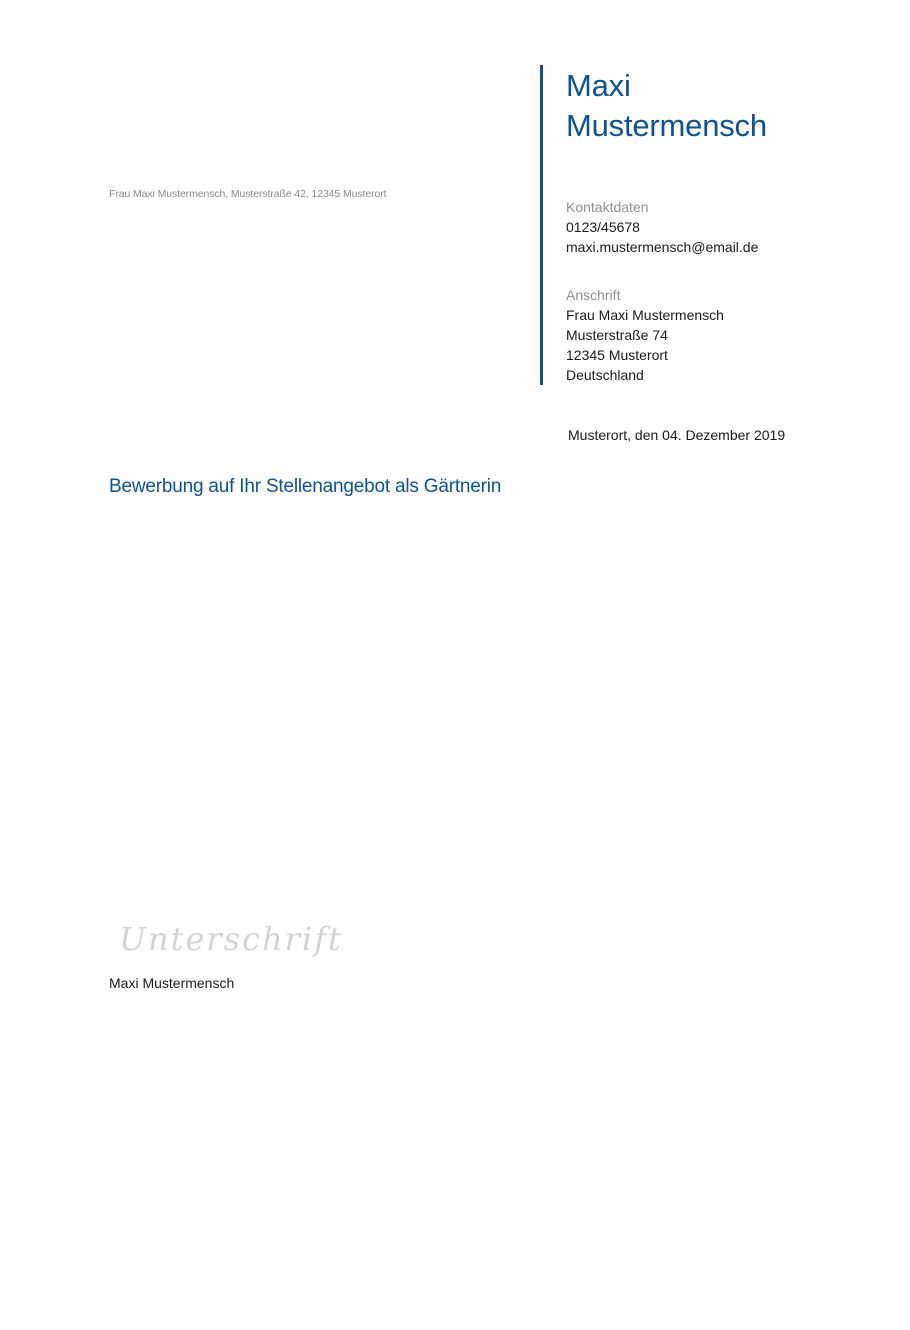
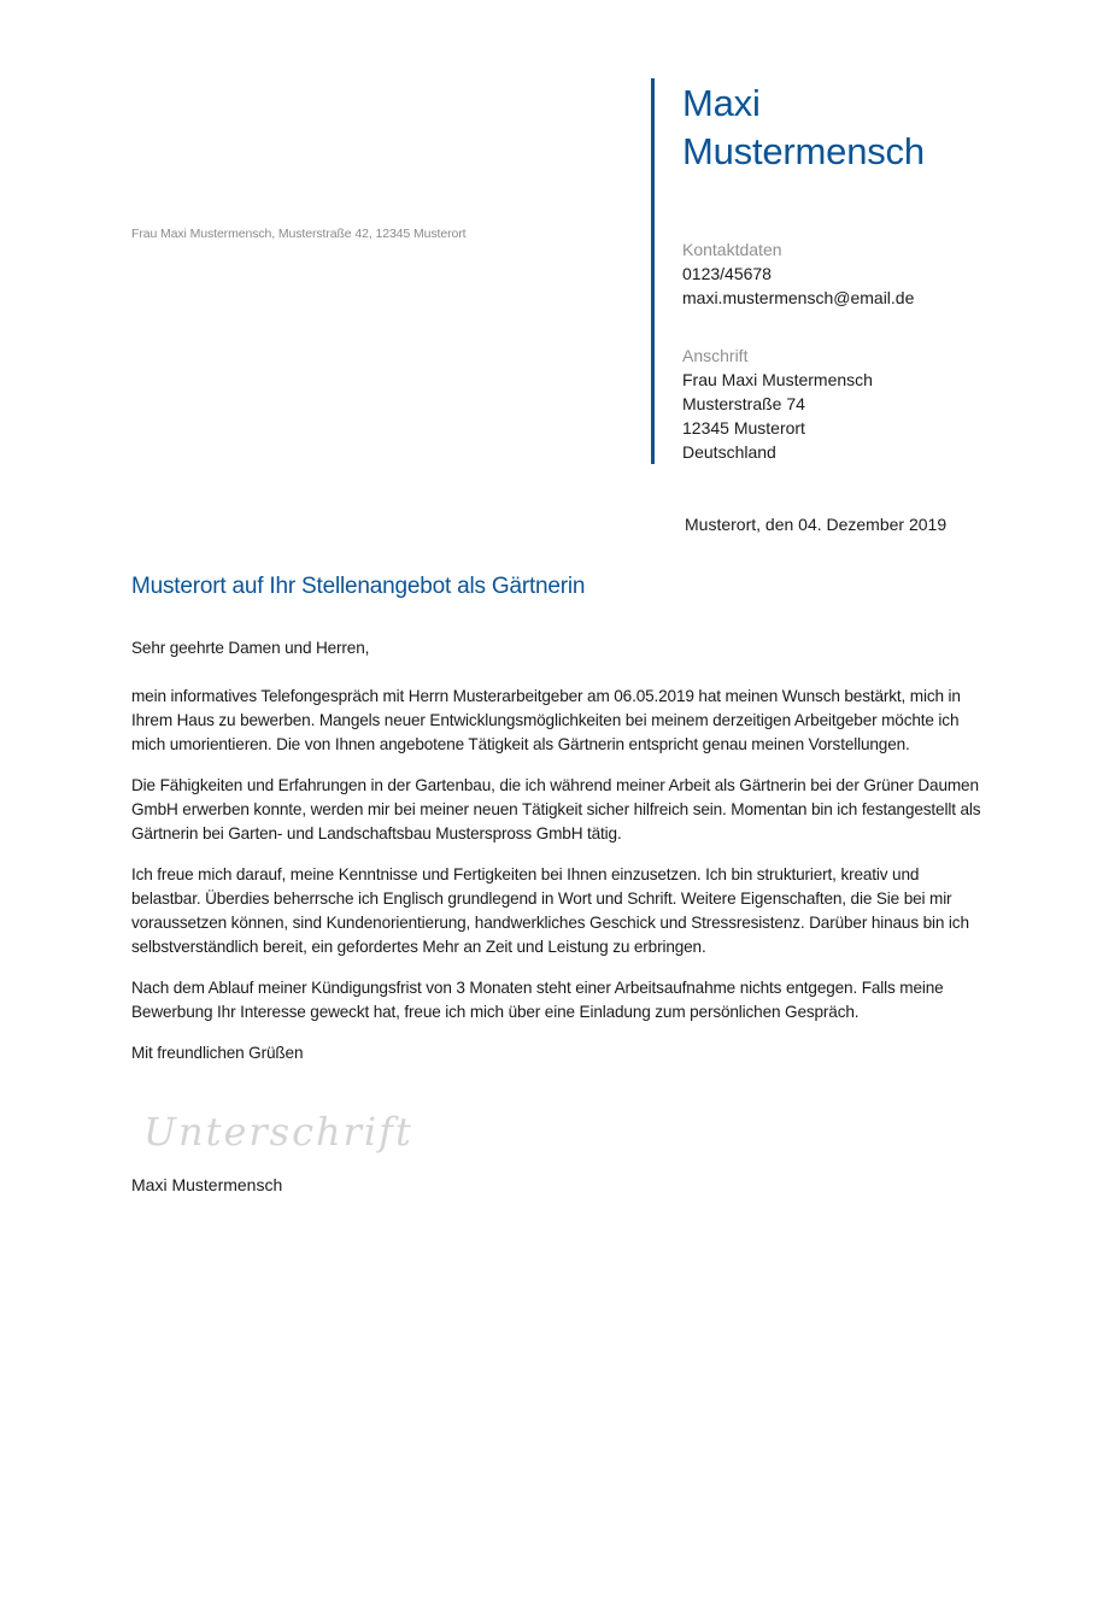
  Maxi
  Mustermensch
  Frau Maxi Mustermensch, Musterstraße 42, 12345 Musterort
  Kontaktdaten
  0123/45678
  maxi.mustermensch@email.de
  Anschrift
  Frau Maxi Mustermensch
  Musterstraße 74
  12345 Musterort
  Deutschland
  Musterort, den 04. Dezember 2019
- Bewerbung auf Ihr Stellenangebot als Gärtnerin
+ Musterort auf Ihr Stellenangebot als Gärtnerin
+ Sehr geehrte Damen und Herren,
+ mein informatives Telefongespräch mit Herrn Musterarbeitgeber am 06.05.2019 hat meinen Wunsch bestärkt, mich in Ihrem Haus zu bewerben. Mangels neuer Entwicklungsmöglichkeiten bei meinem derzeitigen Arbeitgeber möchte ich mich umorientieren. Die von Ihnen angebotene Tätigkeit als Gärtnerin entspricht genau meinen Vorstellungen.
+ Die Fähigkeiten und Erfahrungen in der Gartenbau, die ich während meiner Arbeit als Gärtnerin bei der Grüner Daumen GmbH erwerben konnte, werden mir bei meiner neuen Tätigkeit sicher hilfreich sein. Momentan bin ich festangestellt als Gärtnerin bei Garten- und Landschaftsbau Musterspross GmbH tätig.
+ Ich freue mich darauf, meine Kenntnisse und Fertigkeiten bei Ihnen einzusetzen. Ich bin strukturiert, kreativ und belastbar. Überdies beherrsche ich Englisch grundlegend in Wort und Schrift. Weitere Eigenschaften, die Sie bei mir voraussetzen können, sind Kundenorientierung, handwerkliches Geschick und Stressresistenz. Darüber hinaus bin ich selbstverständlich bereit, ein gefordertes Mehr an Zeit und Leistung zu erbringen.
+ Nach dem Ablauf meiner Kündigungsfrist von 3 Monaten steht einer Arbeitsaufnahme nichts entgegen. Falls meine Bewerbung Ihr Interesse geweckt hat, freue ich mich über eine Einladung zum persönlichen Gespräch.
+ Mit freundlichen Grüßen
  Unterschrift
  Maxi Mustermensch
